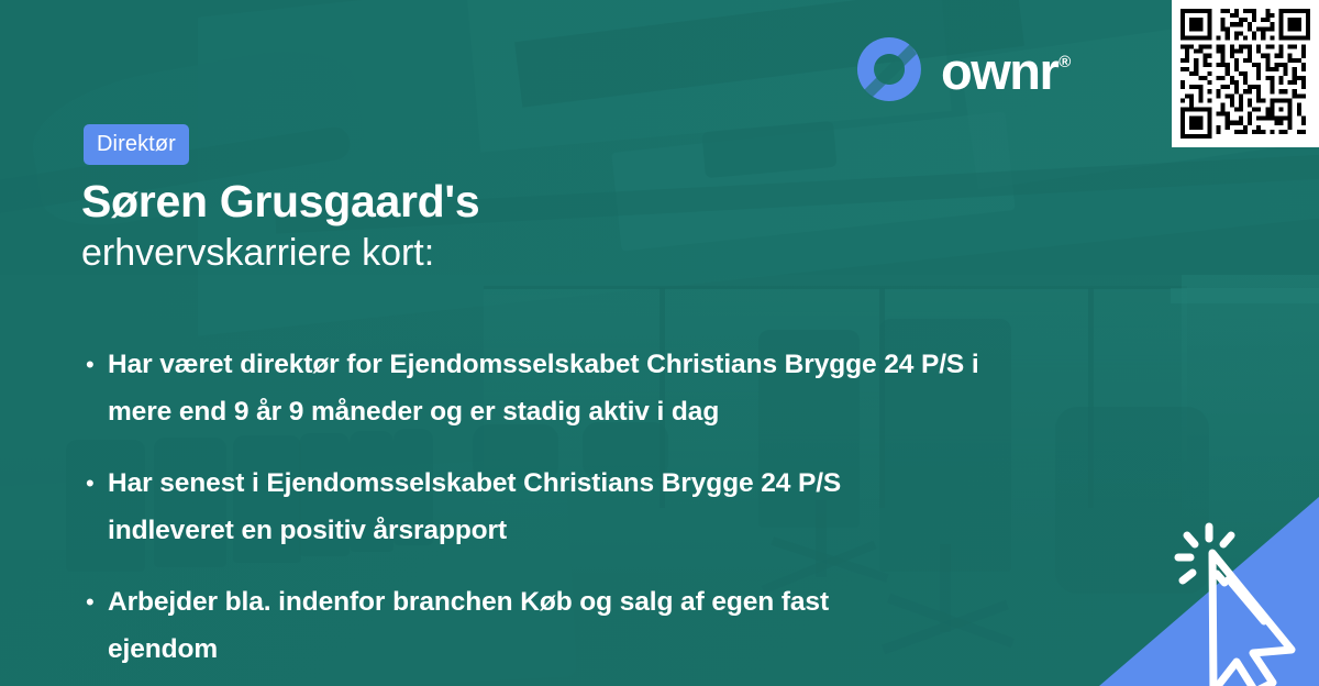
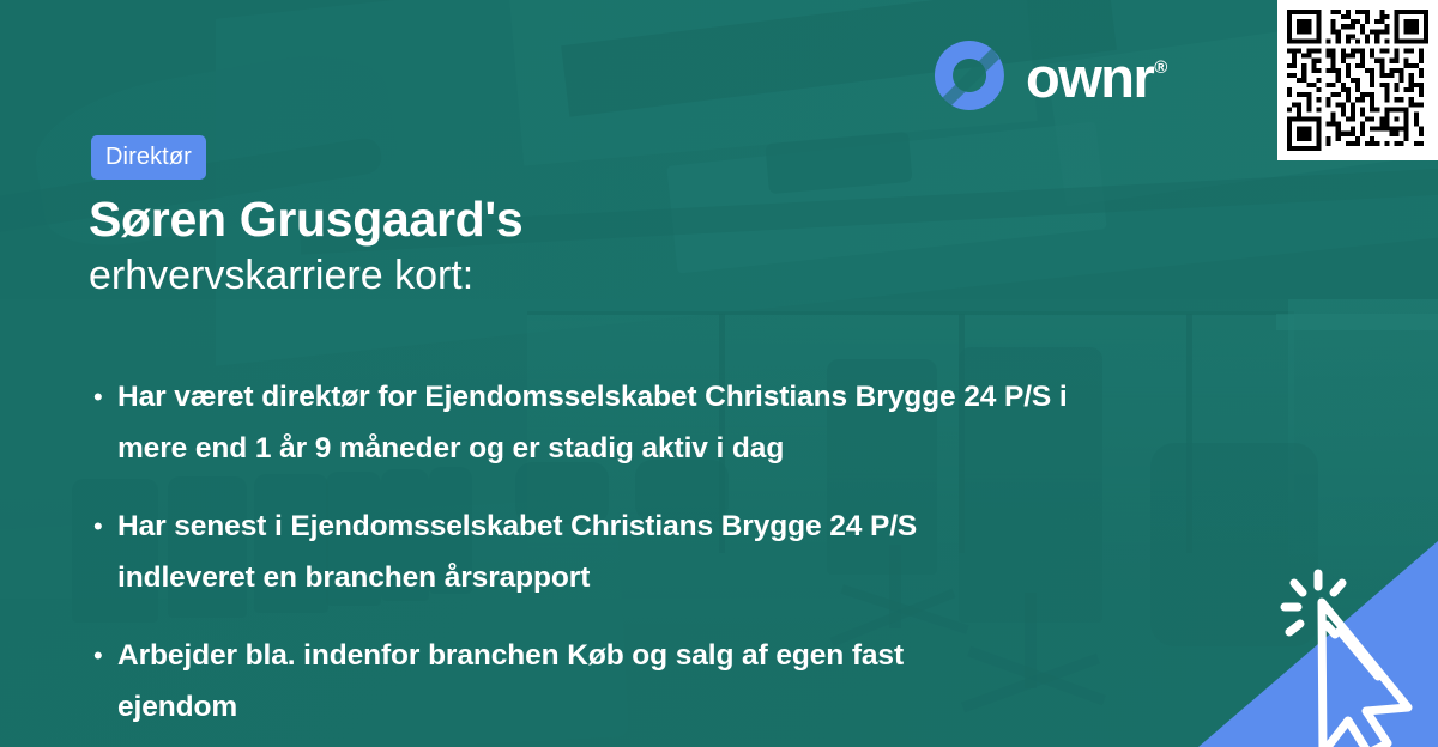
  Direktør
  Søren Grusgaard's
  erhvervskarriere kort:
  •
- Har været direktør for Ejendomsselskabet Christians Brygge 24 P/S i mere end 9 år 9 måneder og er stadig aktiv i dag
+ Har været direktør for Ejendomsselskabet Christians Brygge 24 P/S i mere end 1 år 9 måneder og er stadig aktiv i dag
  •
- Har senest i Ejendomsselskabet Christians Brygge 24 P/S indleveret en positiv årsrapport
+ Har senest i Ejendomsselskabet Christians Brygge 24 P/S indleveret en branchen årsrapport
  •
  Arbejder bla. indenfor branchen Køb og salg af egen fast ejendom
  ownr®
